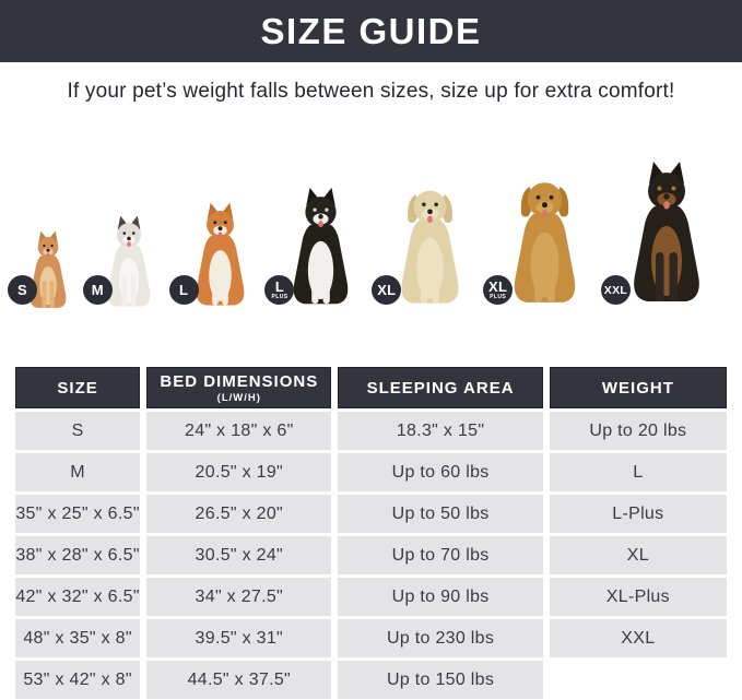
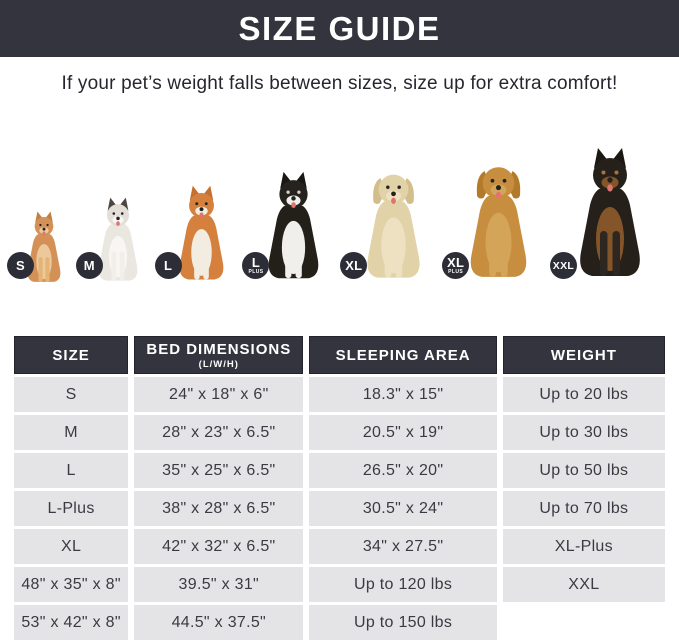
  SIZE GUIDE
  If your pet’s weight falls between sizes, size up for extra comfort!
  S
  M
  L
  L
  XL
  XL
  XXL
  SIZE
  BED DIMENSIONS
  (L/W/H)
  SLEEPING AREA
  WEIGHT
  S
  24" x 18" x 6"
  18.3" x 15"
  Up to 20 lbs
  M
+ 28" x 23" x 6.5"
  20.5" x 19"
- Up to 60 lbs
+ Up to 30 lbs
  L
  35" x 25" x 6.5"
  26.5" x 20"
  Up to 50 lbs
  L-Plus
  38" x 28" x 6.5"
  30.5" x 24"
  Up to 70 lbs
  XL
  42" x 32" x 6.5"
  34" x 27.5"
- Up to 90 lbs
  XL-Plus
  48" x 35" x 8"
  39.5" x 31"
- Up to 230 lbs
+ Up to 120 lbs
  XXL
  53" x 42" x 8"
  44.5" x 37.5"
  Up to 150 lbs
